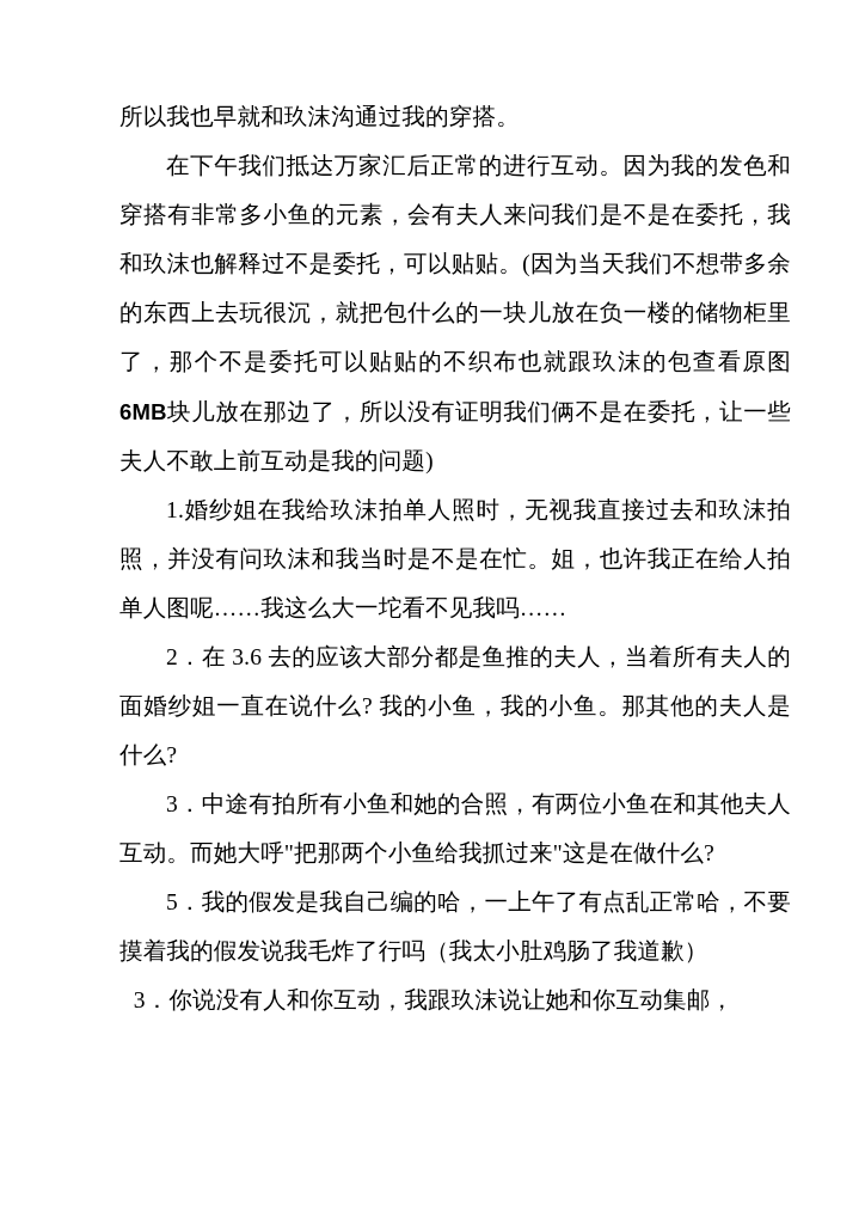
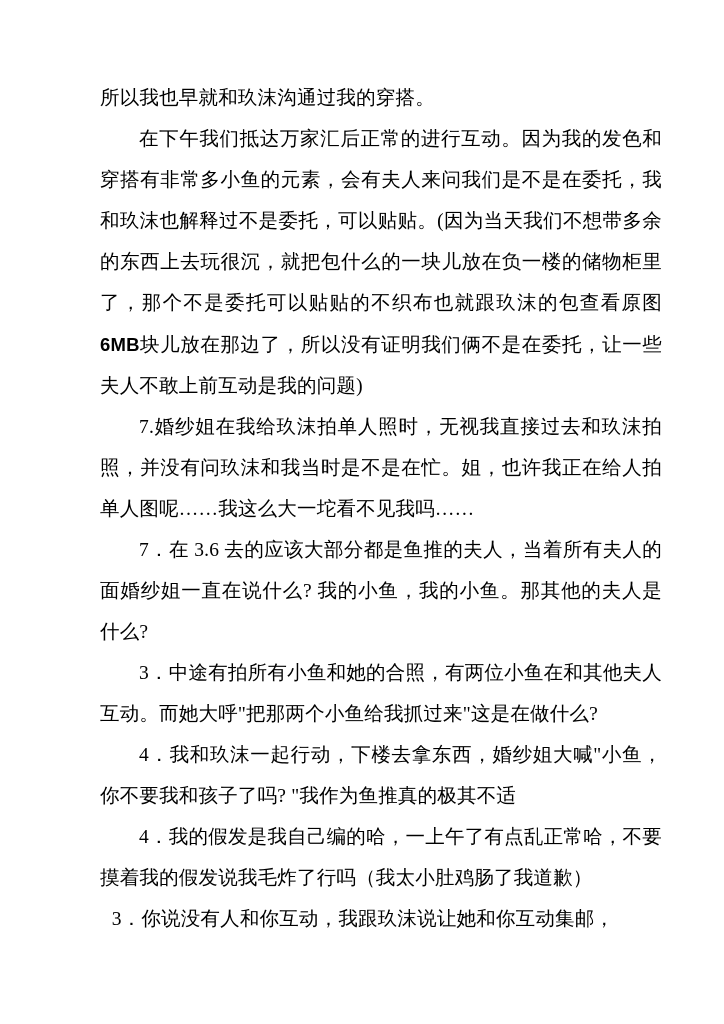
  所以我也早就和玖沫沟通过我的穿搭。
  在下午我们抵达万家汇后正常的进行互动。因为我的发色和穿搭有非常多小鱼的元素，会有夫人来问我们是不是在委托，我和玖沫也解释过不是委托，可以贴贴。(因为当天我们不想带多余的东西上去玩很沉，就把包什么的一块儿放在负一楼的储物柜里了，那个不是委托可以贴贴的不织布也就跟玖沫的包查看原图 6MB块儿放在那边了，所以没有证明我们俩不是在委托，让一些夫人不敢上前互动是我的问题)
- 1.婚纱姐在我给玖沫拍单人照时，无视我直接过去和玖沫拍照，并没有问玖沫和我当时是不是在忙。姐，也许我正在给人拍单人图呢……我这么大一坨看不见我吗……
+ 7.婚纱姐在我给玖沫拍单人照时，无视我直接过去和玖沫拍照，并没有问玖沫和我当时是不是在忙。姐，也许我正在给人拍单人图呢……我这么大一坨看不见我吗……
- 2．在 3.6 去的应该大部分都是鱼推的夫人，当着所有夫人的面婚纱姐一直在说什么? 我的小鱼，我的小鱼。那其他的夫人是什么?
+ 7．在 3.6 去的应该大部分都是鱼推的夫人，当着所有夫人的面婚纱姐一直在说什么? 我的小鱼，我的小鱼。那其他的夫人是什么?
  3．中途有拍所有小鱼和她的合照，有两位小鱼在和其他夫人互动。而她大呼"把那两个小鱼给我抓过来"这是在做什么?
+ 4．我和玖沫一起行动，下楼去拿东西，婚纱姐大喊"小鱼，你不要我和孩子了吗? "我作为鱼推真的极其不适
- 5．我的假发是我自己编的哈，一上午了有点乱正常哈，不要摸着我的假发说我毛炸了行吗（我太小肚鸡肠了我道歉）
+ 4．我的假发是我自己编的哈，一上午了有点乱正常哈，不要摸着我的假发说我毛炸了行吗（我太小肚鸡肠了我道歉）
  3．你说没有人和你互动，我跟玖沫说让她和你互动集邮，
